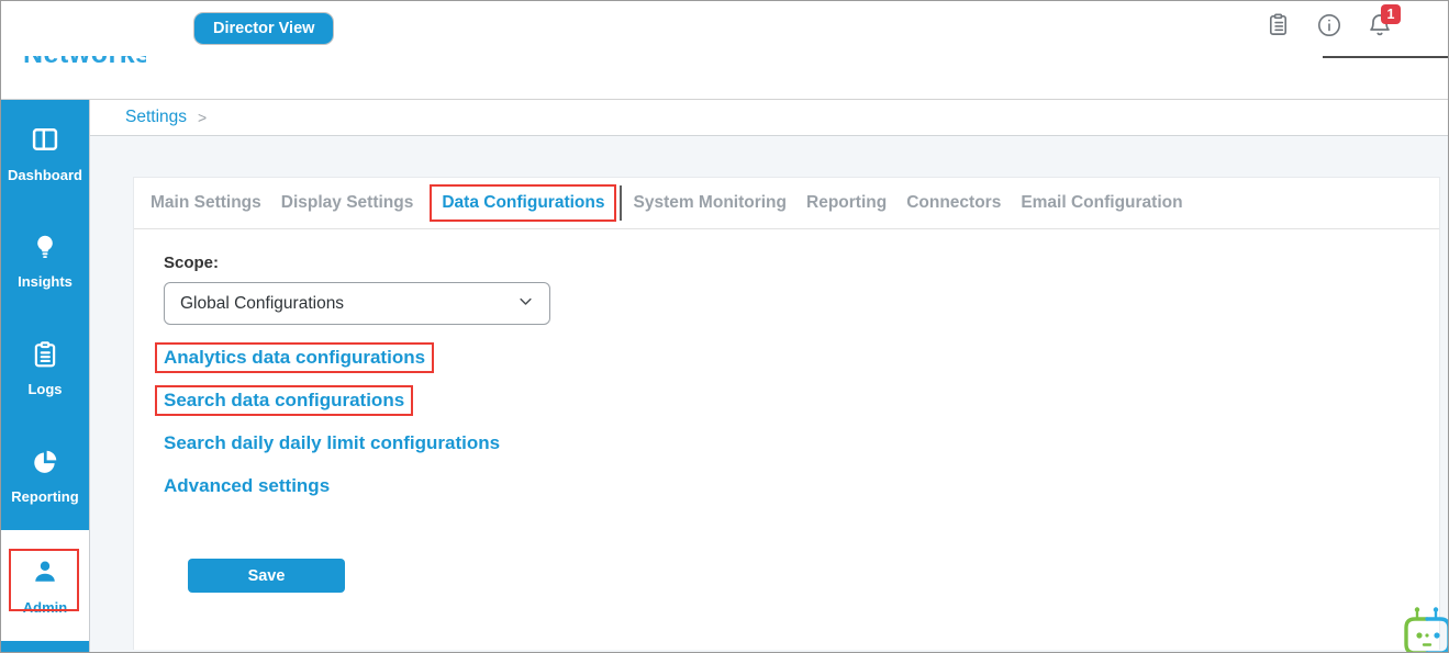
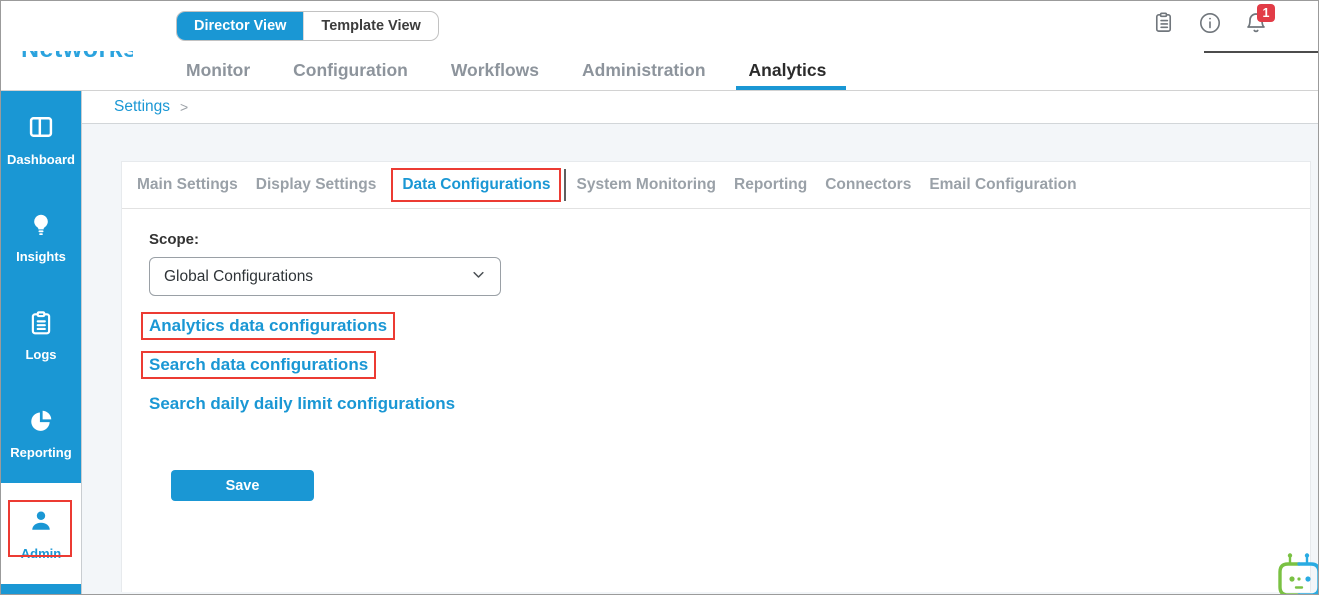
  Director View
+ Template View
  1
+ Monitor
+ Configuration
+ Workflows
+ Administration
+ Analytics
  Dashboard
  Insights
  Logs
  Reporting
  Admin
  Settings
  >
  Main Settings
  Display Settings
  Data Configurations
  System Monitoring
  Reporting
  Connectors
  Email Configuration
  Scope:
  Global Configurations
  Analytics data configurations
  Search data configurations
  Search daily daily limit configurations
- Advanced settings
  Save
